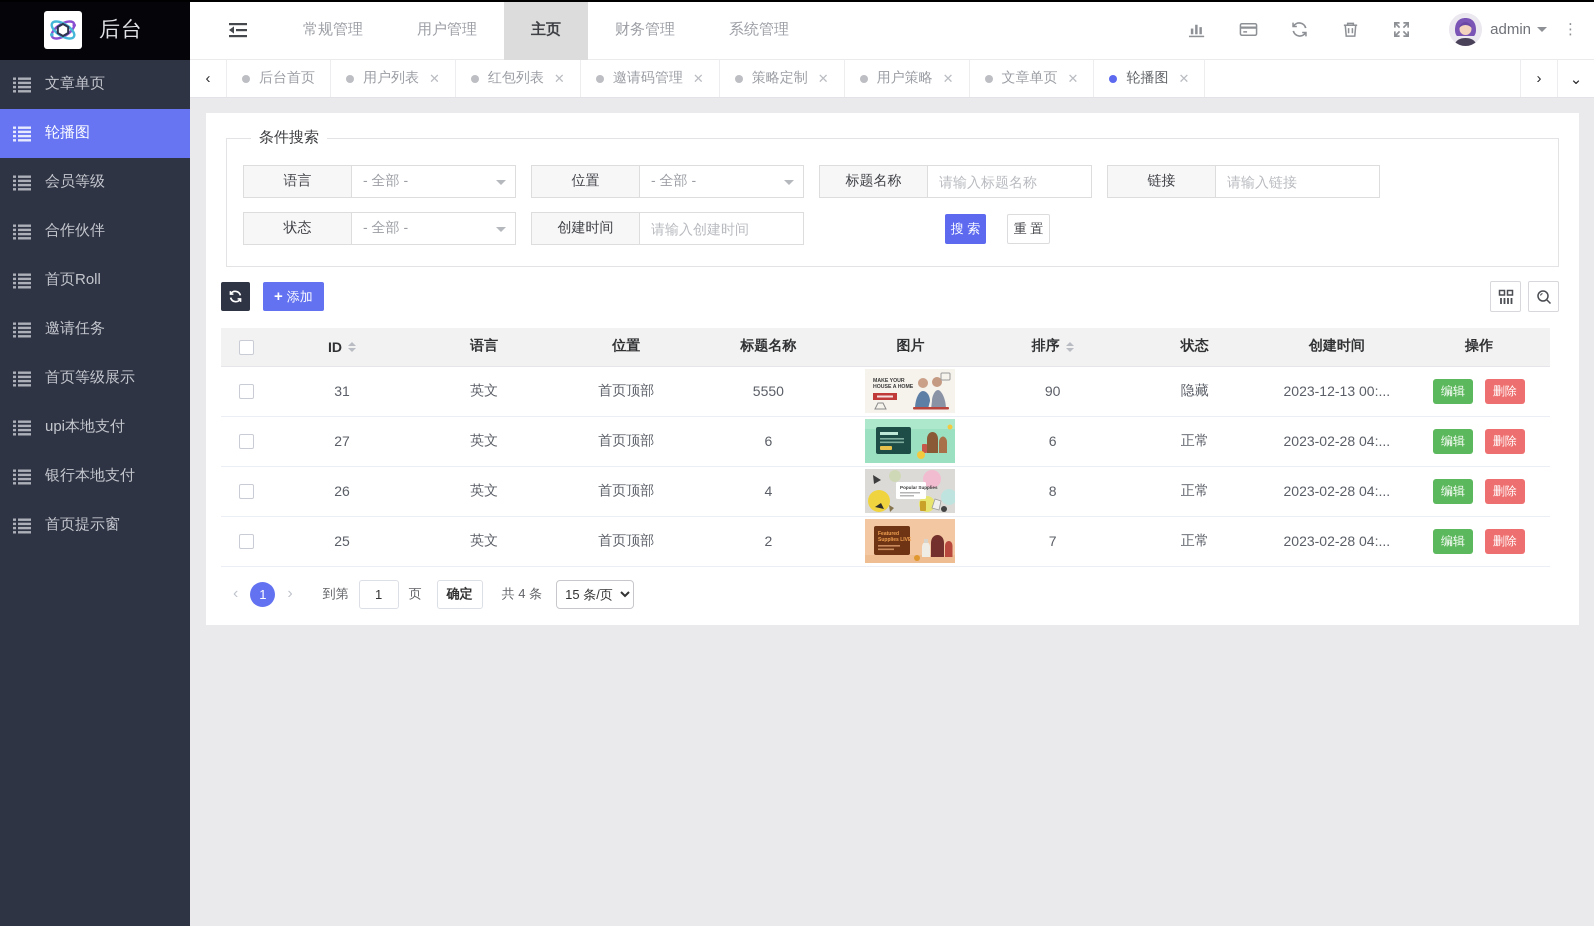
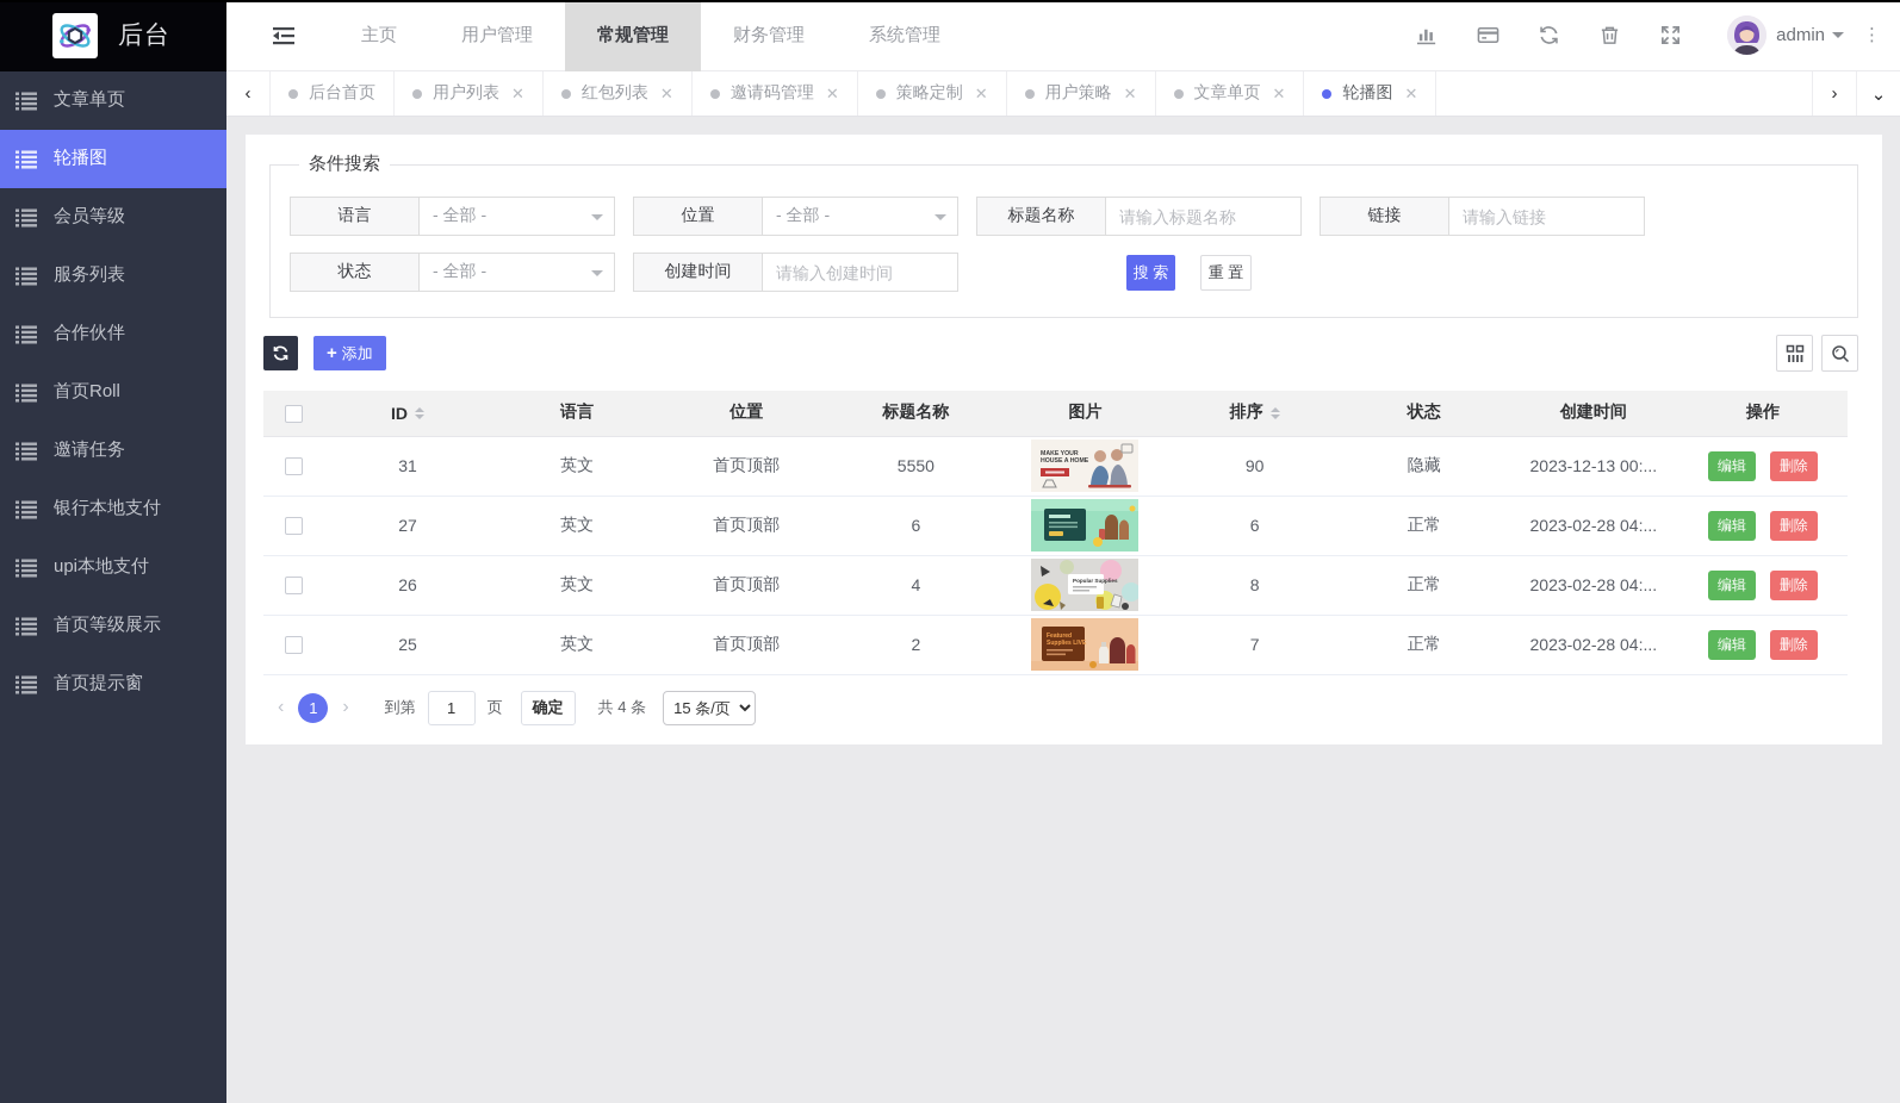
  后台
  文章单页
  轮播图
  会员等级
+ 服务列表
  合作伙伴
  首页Roll
  邀请任务
- 首页等级展示
+ 银行本地支付
  upi本地支付
- 银行本地支付
+ 首页等级展示
  首页提示窗
- 常规管理
+ 主页
  用户管理
- 主页
+ 常规管理
  财务管理
  系统管理
  admin
  ⋮
  ‹
  后台首页
  用户列表
  ✕
  红包列表
  ✕
  邀请码管理
  ✕
  策略定制
  ✕
  用户策略
  ✕
  文章单页
  ✕
  轮播图
  ✕
  ›
  ⌄
  条件搜索
  语言
  - 全部 -
  位置
  - 全部 -
  标题名称
  请输入标题名称
  链接
  请输入链接
  状态
  - 全部 -
  创建时间
  请输入创建时间
  搜 索
  重 置
  +
  添加
  		ID	语言	位置	标题名称	图片	排序	状态	创建时间	操作
  	27	英文	首页顶部	6		6	正常	2023-02-28 04:...	编辑 删除
  ‹
  1
  ›
  到第
  1
  页
  确定
  共 4 条
  15 条/页
